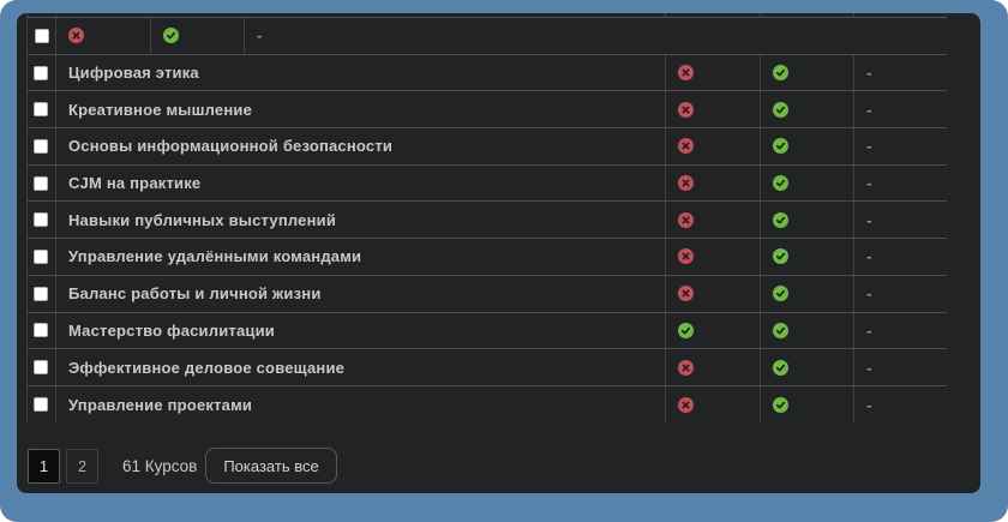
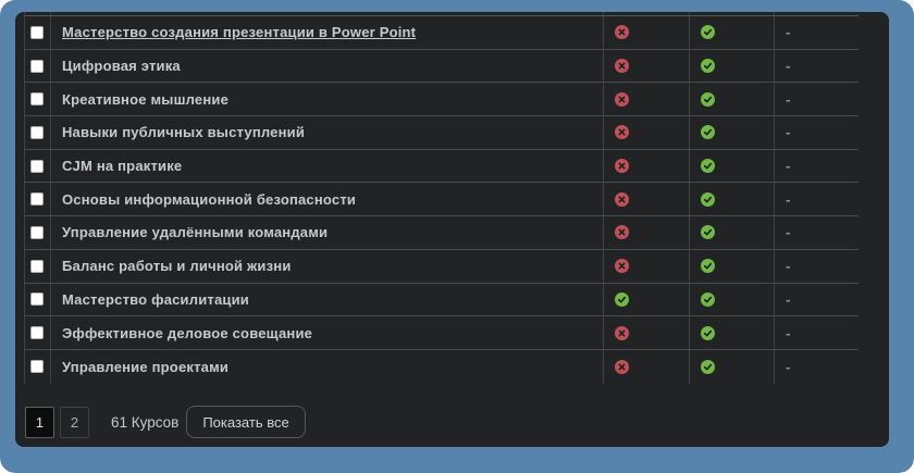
+ Мастерство создания презентации в Power Point
  -
  Цифровая этика
  -
  Креативное мышление
  -
- Основы информационной безопасности
+ Навыки публичных выступлений
  -
  CJM на практике
  -
- Навыки публичных выступлений
+ Основы информационной безопасности
  -
  Управление удалёнными командами
  -
  Баланс работы и личной жизни
  -
  Мастерство фасилитации
  -
  Эффективное деловое совещание
  -
  Управление проектами
  -
  1 2
  61 Курсов
  Показать все
